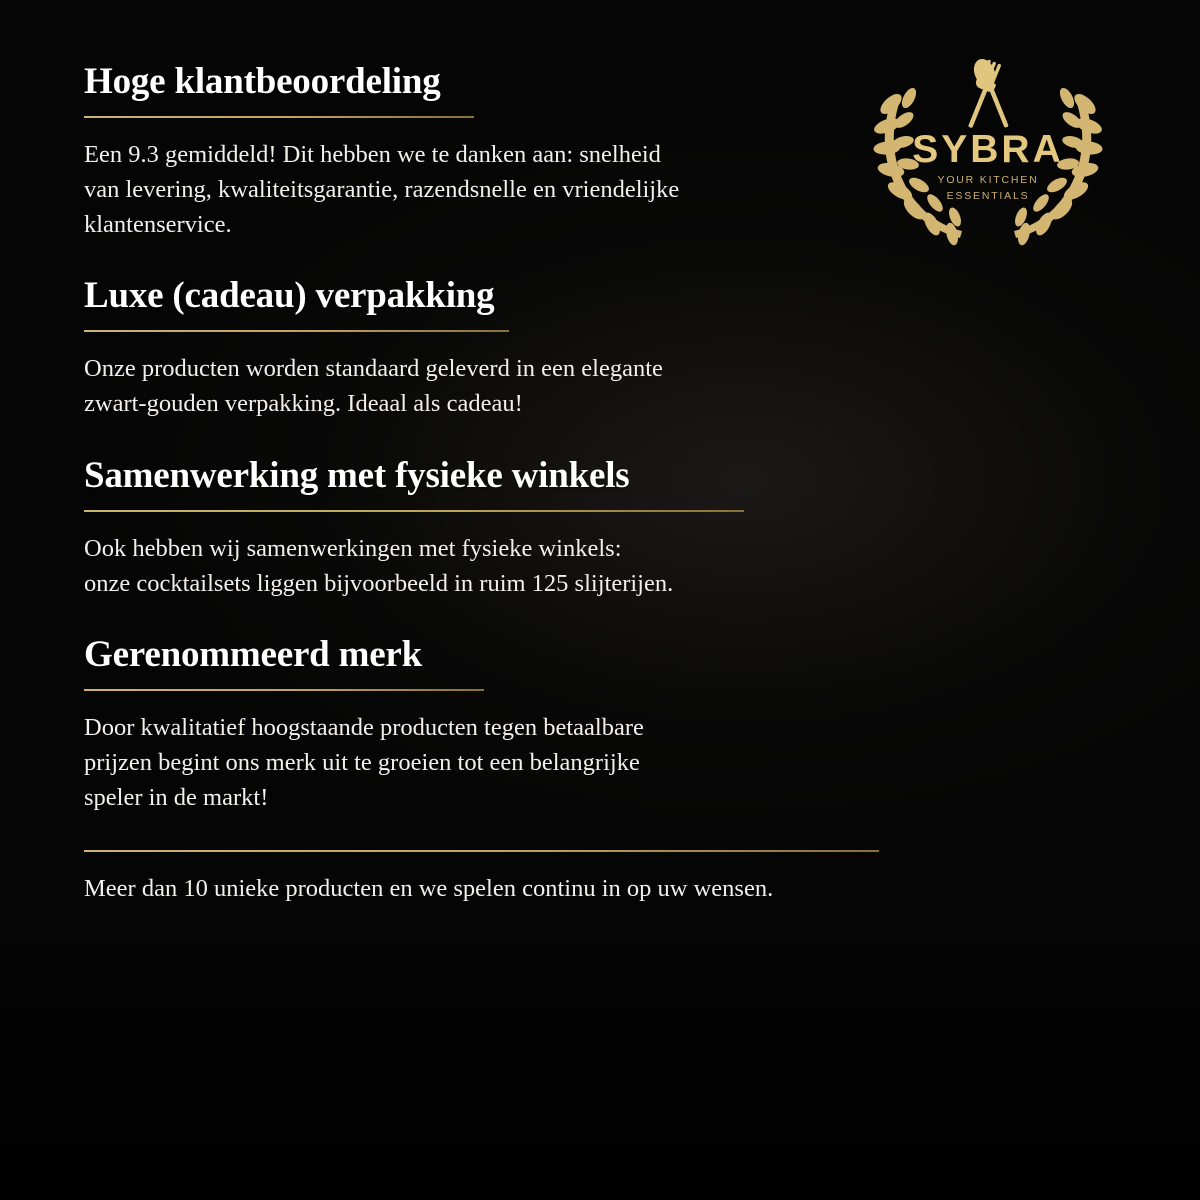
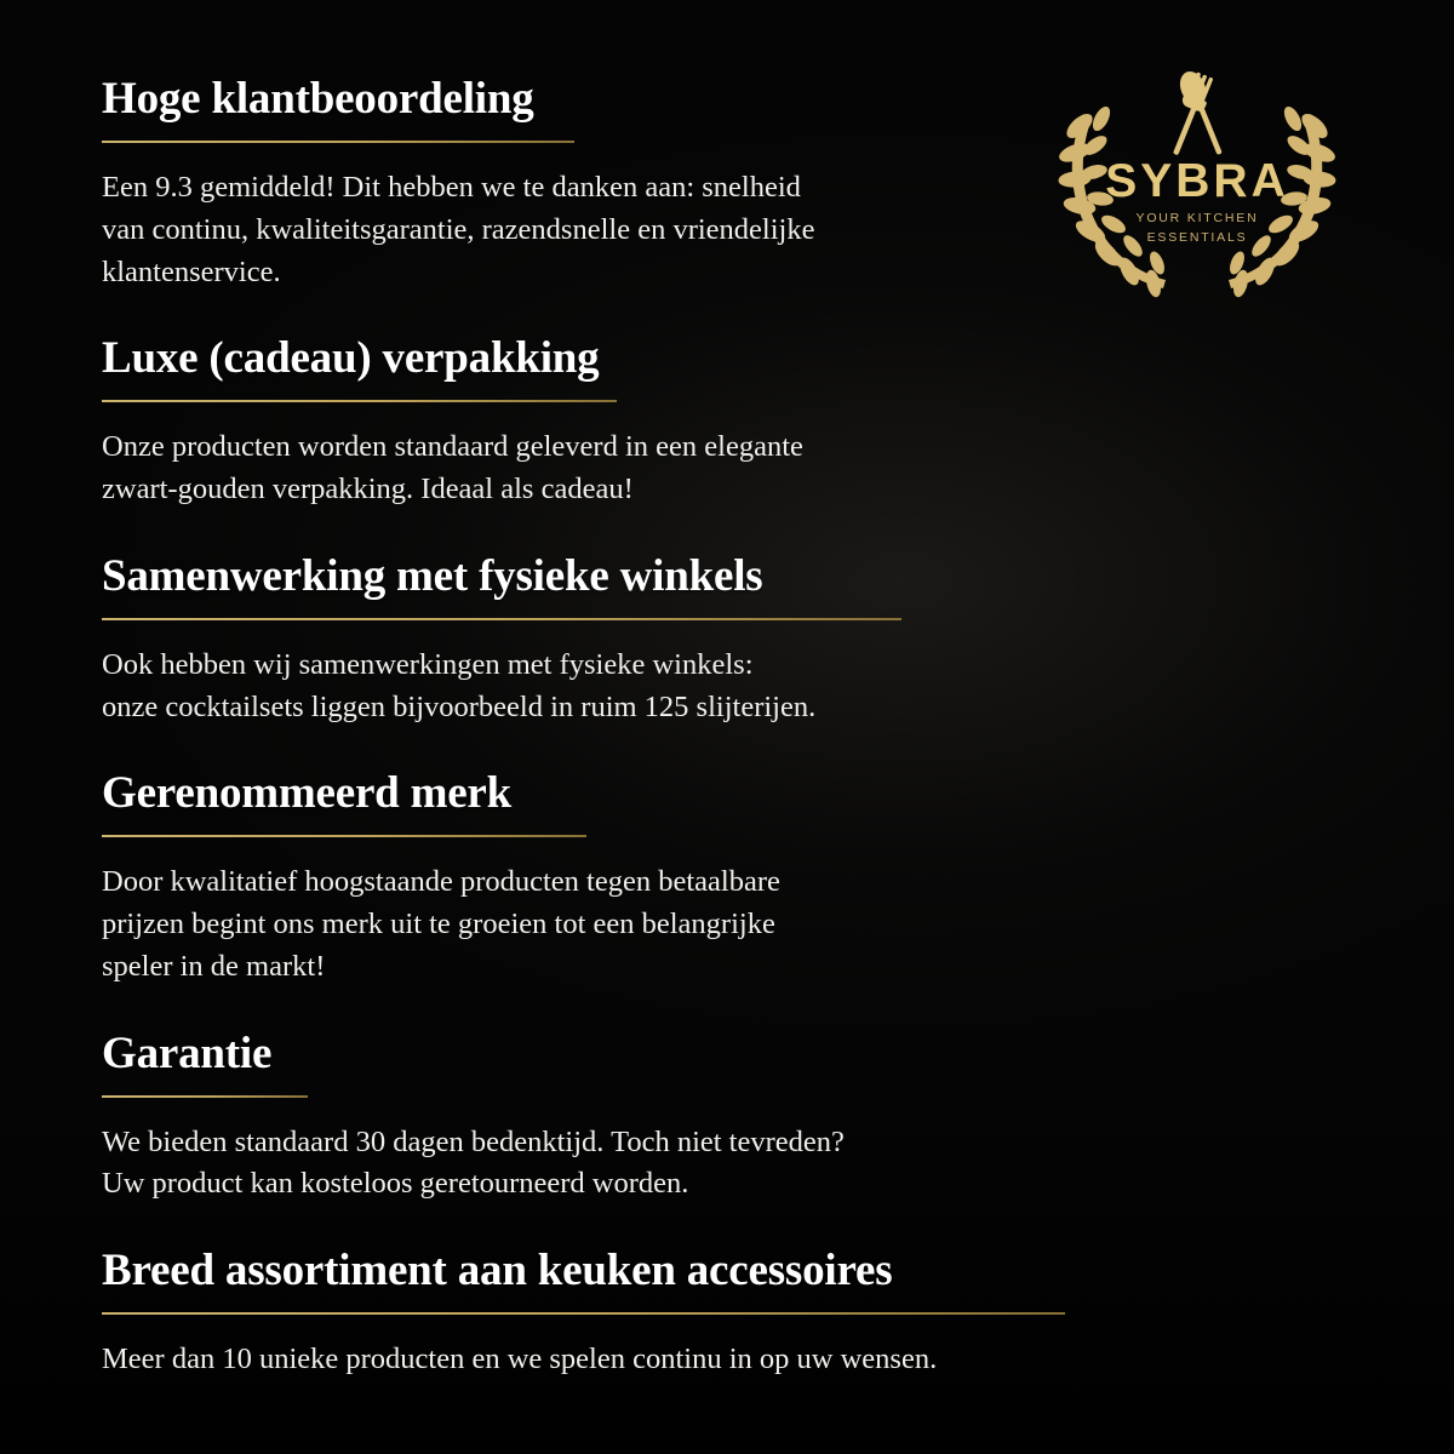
  SYBRA
  YOUR KITCHEN
  ESSENTIALS
  Hoge klantbeoordeling
  Een 9.3 gemiddeld! Dit hebben we te danken aan: snelheid
- van levering, kwaliteitsgarantie, razendsnelle en vriendelijke
+ van continu, kwaliteitsgarantie, razendsnelle en vriendelijke
  klantenservice.
  Luxe (cadeau) verpakking
  Onze producten worden standaard geleverd in een elegante
  zwart-gouden verpakking. Ideaal als cadeau!
  Samenwerking met fysieke winkels
  Ook hebben wij samenwerkingen met fysieke winkels:
  onze cocktailsets liggen bijvoorbeeld in ruim 125 slijterijen.
  Gerenommeerd merk
  Door kwalitatief hoogstaande producten tegen betaalbare
  prijzen begint ons merk uit te groeien tot een belangrijke
  speler in de markt!
+ Garantie
+ We bieden standaard 30 dagen bedenktijd. Toch niet tevreden?
+ Uw product kan kosteloos geretourneerd worden.
+ Breed assortiment aan keuken accessoires
  Meer dan 10 unieke producten en we spelen continu in op uw wensen.
